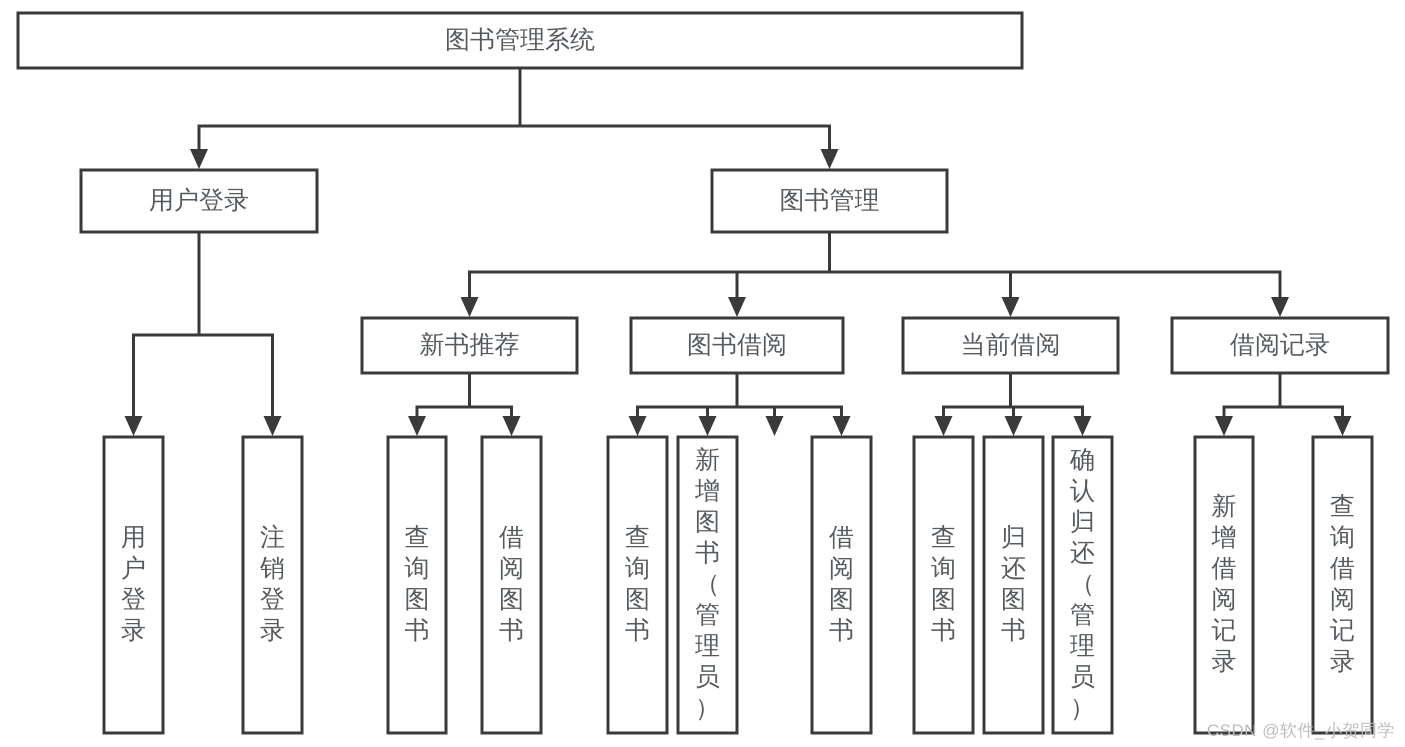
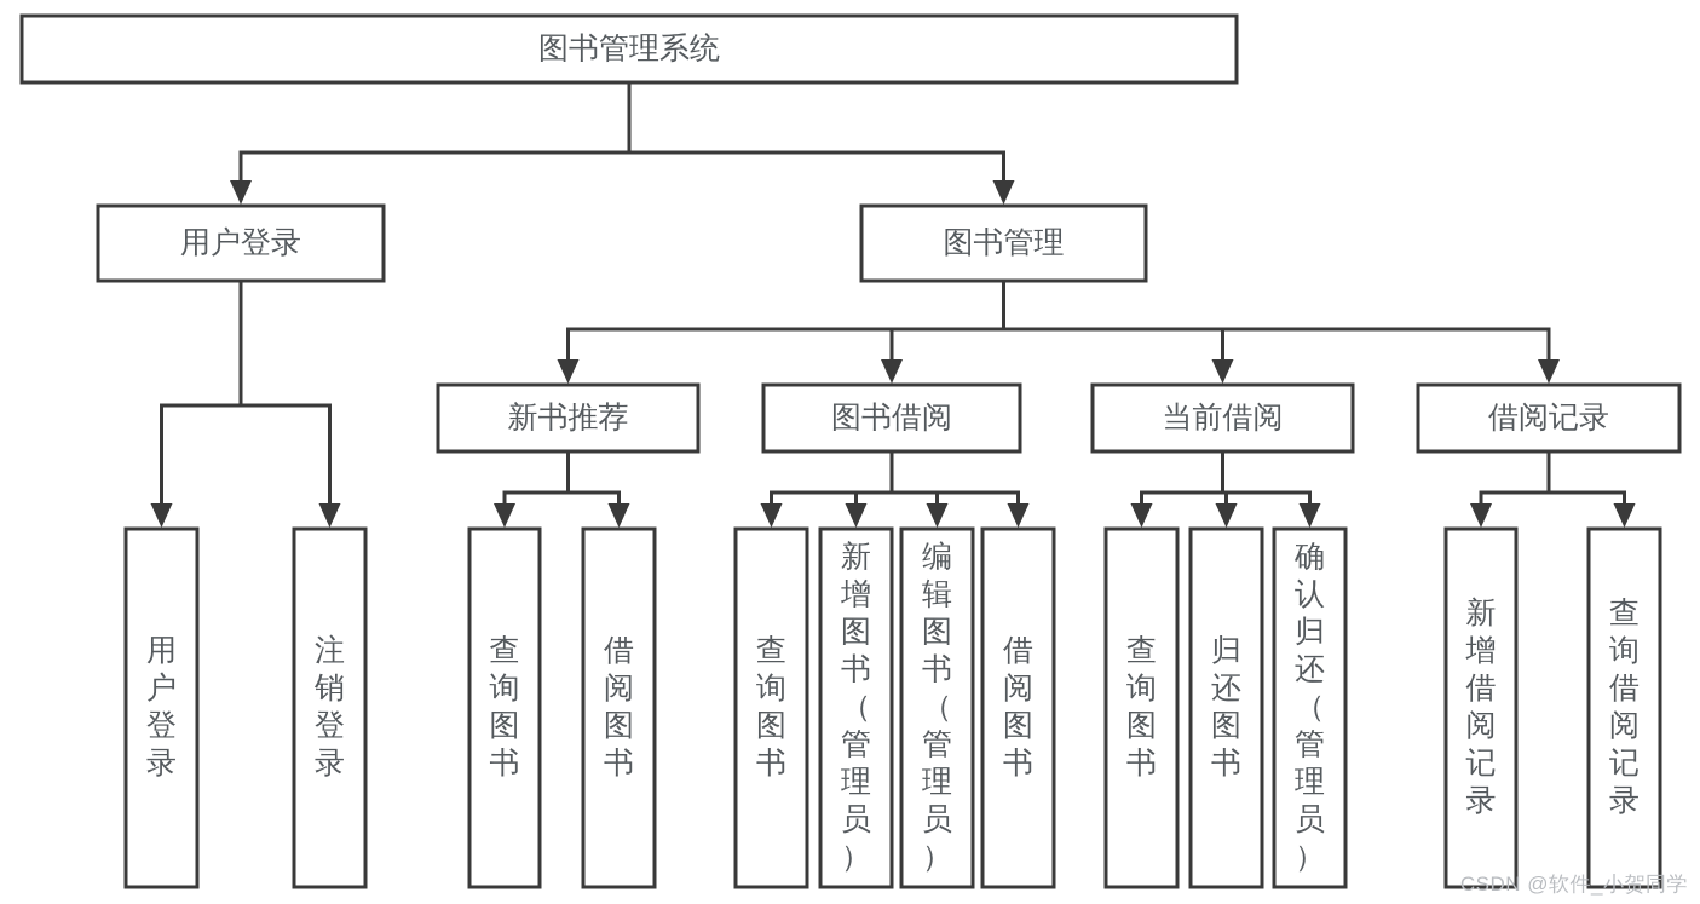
  图书管理系统
  用户登录
  图书管理
  新书推荐
  图书借阅
  当前借阅
  借阅记录
  用户登录
  注销登录
  查询图书
  借阅图书
  查询图书
  新增图书（管理员）
+ 编辑图书（管理员）
  借阅图书
  查询图书
  归还图书
  确认归还（管理员）
  新增借阅记录
  查询借阅记录
  CSDN @软件_小贺同学
